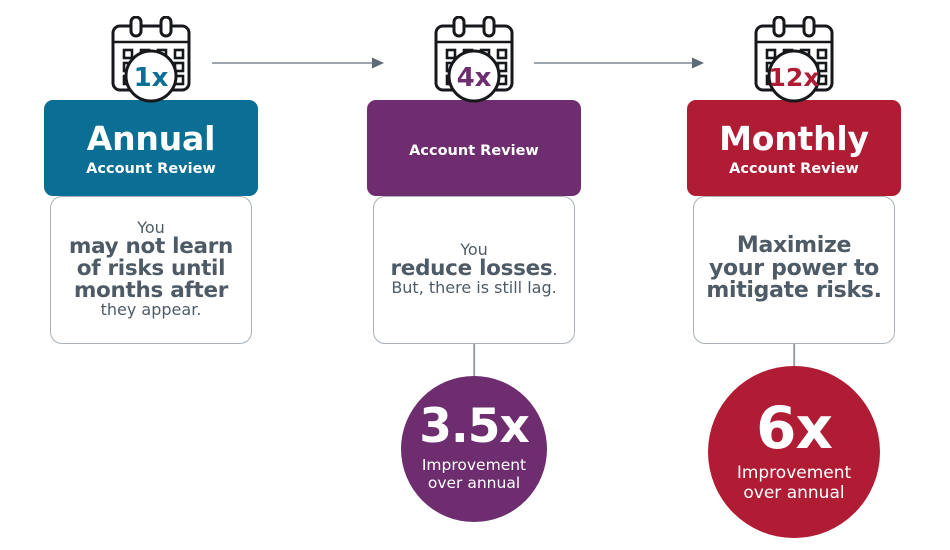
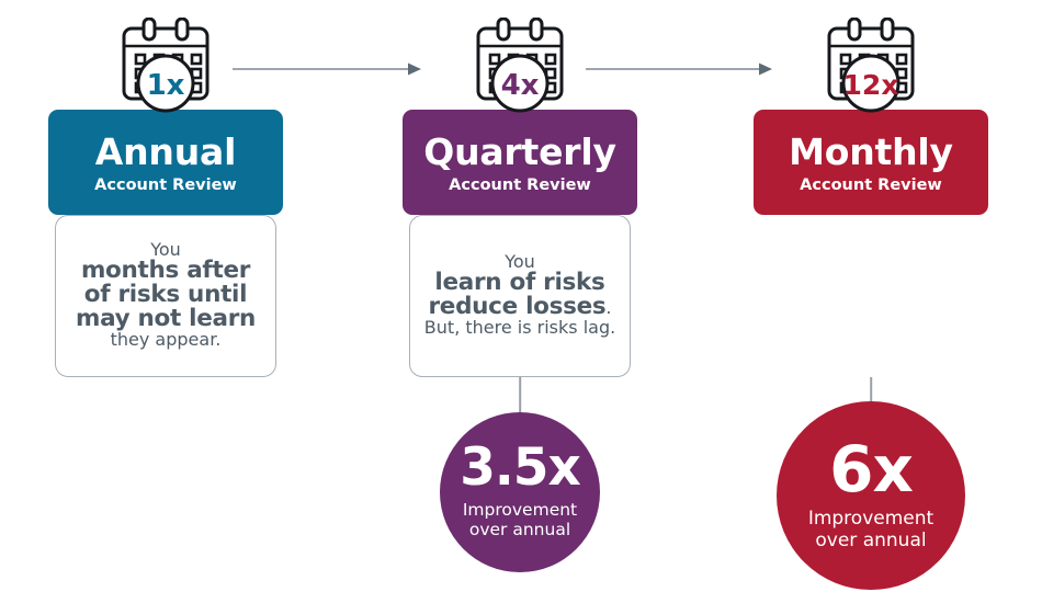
  1x
  Annual
  Account Review
  You
- may not learn
+ months after
  of risks until
- months after
+ may not learn
  they appear.
  4x
+ Quarterly
  Account Review
  You
+ learn of risks
  reduce losses.
- But, there is still lag.
+ But, there is risks lag.
  3.5x
  Improvement
  over annual
  12x
  Monthly
  Account Review
- Maximize
- your power to
- mitigate risks.
  6x
  Improvement
  over annual
